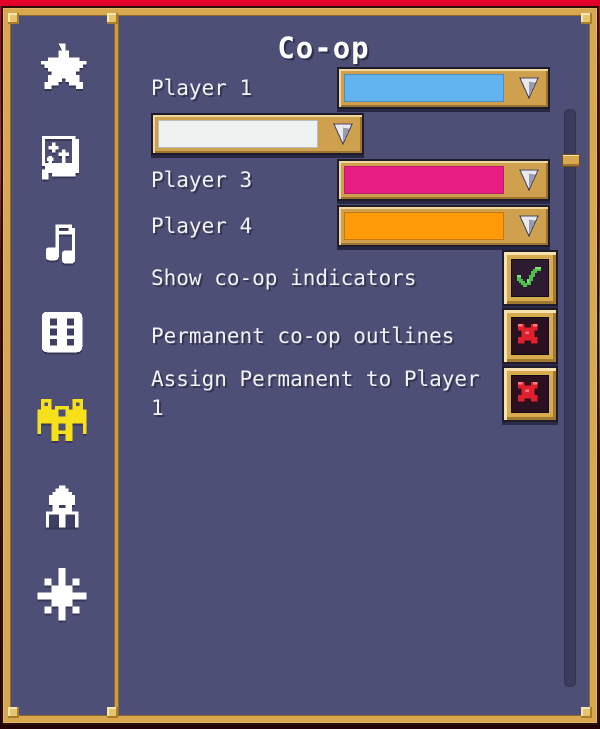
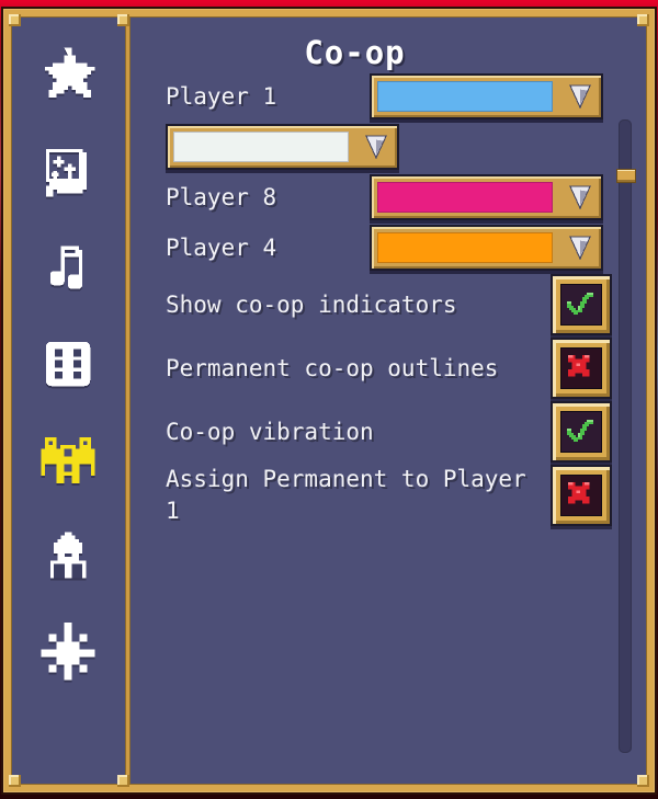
  Co-op
  Player 1
- Player 3
+ Player 8
  Player 4
  Show co-op indicators
  Permanent co-op outlines
+ Co-op vibration
  Assign Permanent to Player 1
